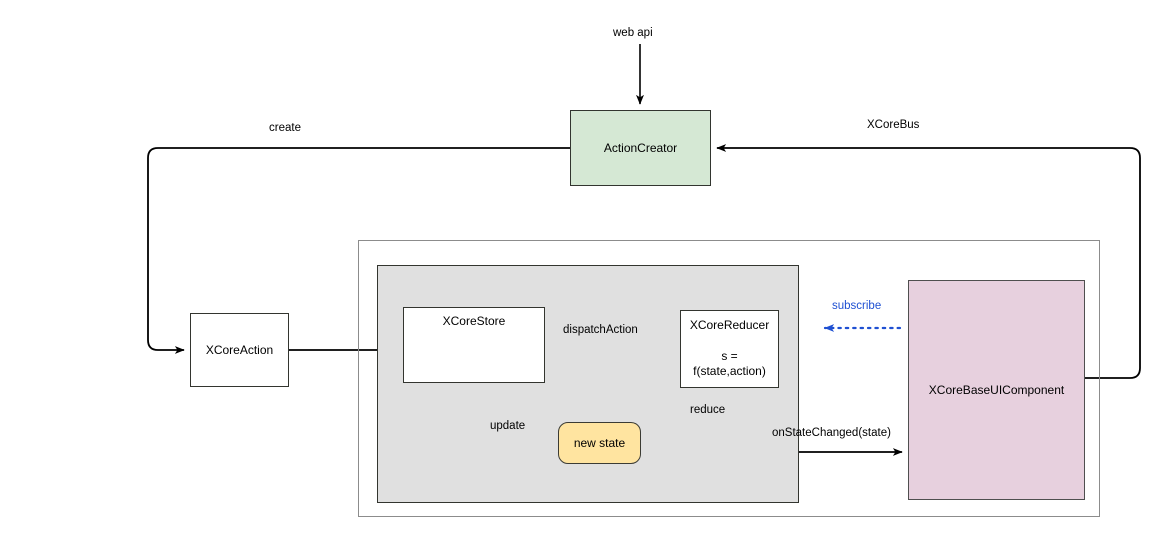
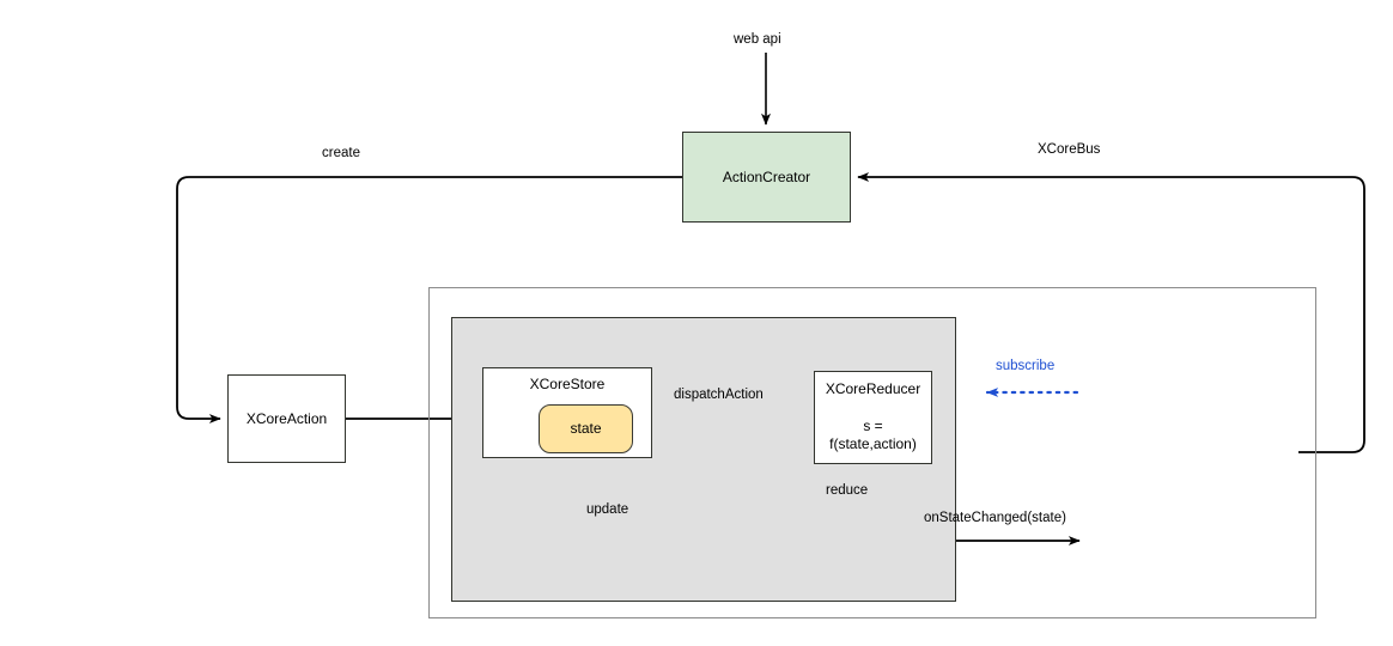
  ActionCreator
  XCoreAction
  XCoreStore
+ state
  XCoreReducer
  s = f(state,action)
- new state
- XCoreBaseUIComponent
  web api
  create
  XCoreBus
  dispatchAction
  reduce
  update
  onStateChanged(state)
  subscribe
